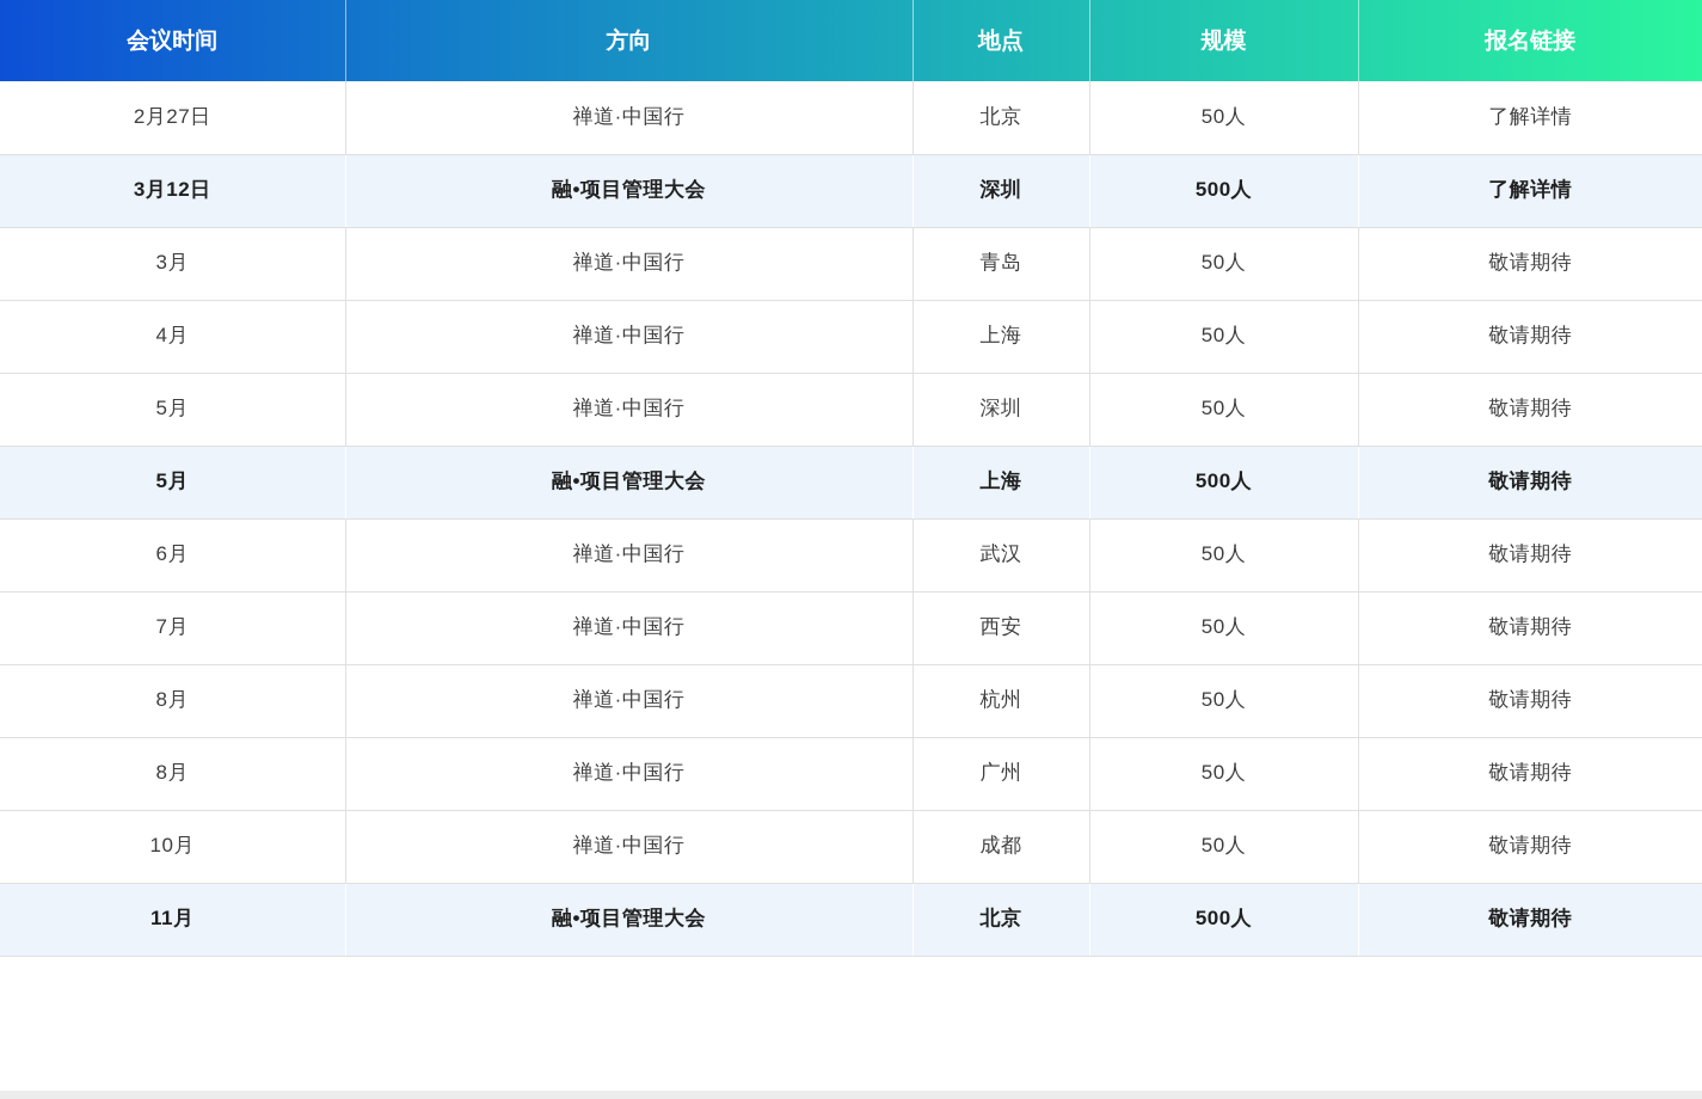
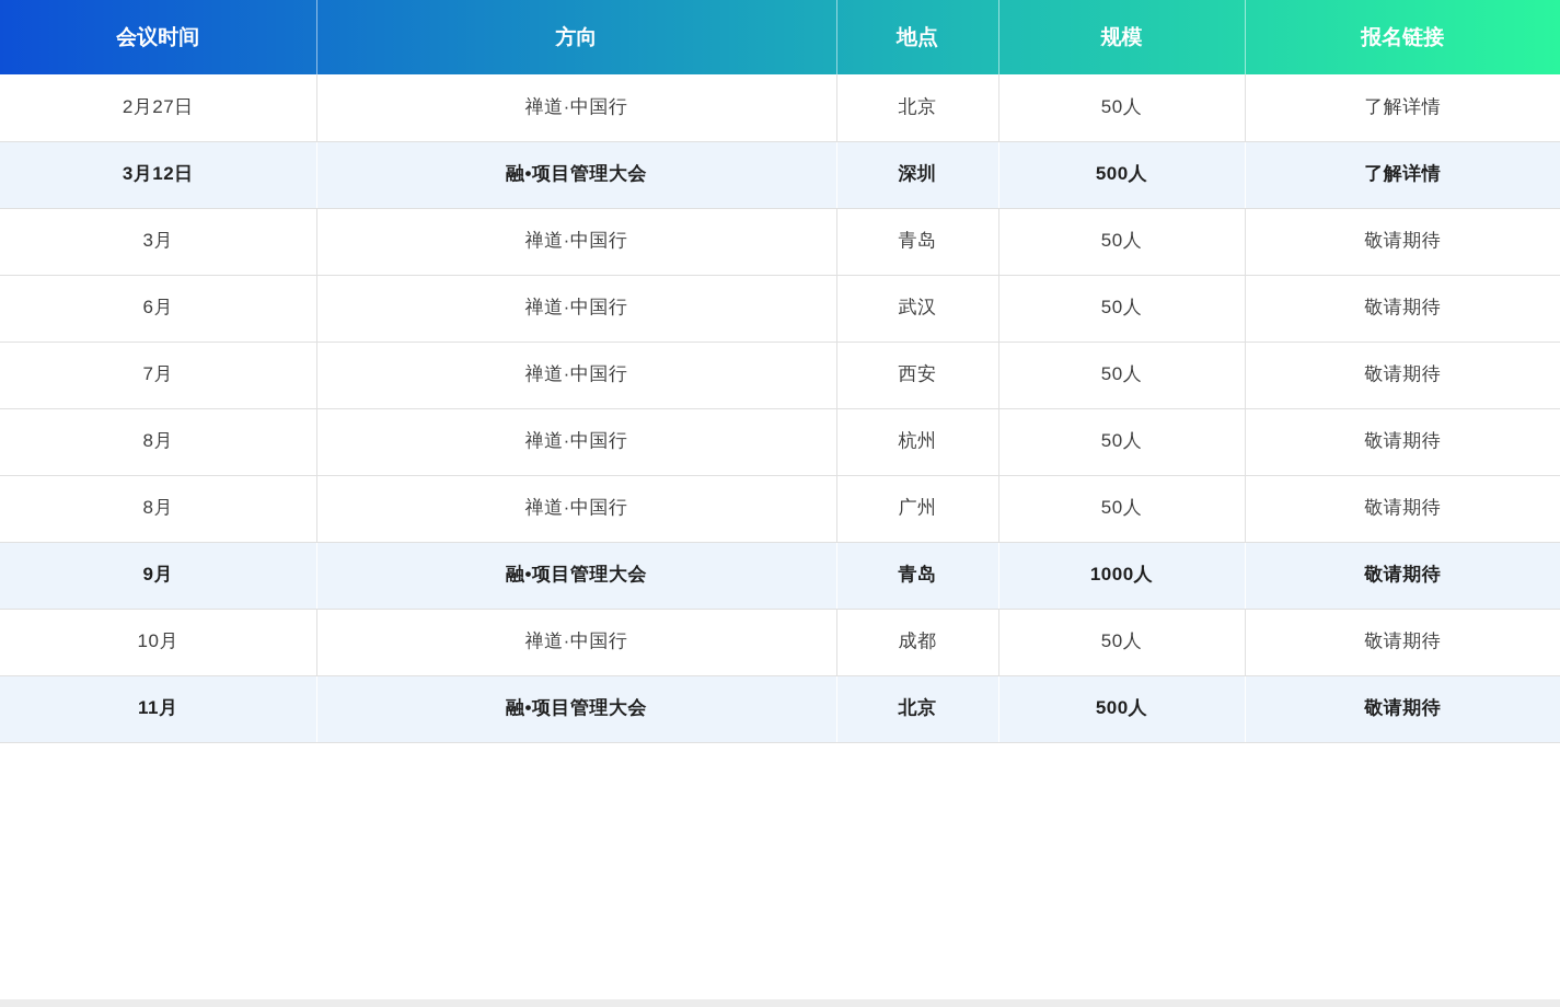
  会议时间	方向	地点	规模	报名链接
  2月27日	禅道·中国行	北京	50人	了解详情
  3月12日	融•项目管理大会	深圳	500人	了解详情
  3月	禅道·中国行	青岛	50人	敬请期待
- 4月	禅道·中国行	上海	50人	敬请期待
- 5月	禅道·中国行	深圳	50人	敬请期待
- 5月	融•项目管理大会	上海	500人	敬请期待
  6月	禅道·中国行	武汉	50人	敬请期待
  7月	禅道·中国行	西安	50人	敬请期待
  8月	禅道·中国行	杭州	50人	敬请期待
  8月	禅道·中国行	广州	50人	敬请期待
+ 9月	融•项目管理大会	青岛	1000人	敬请期待
  10月	禅道·中国行	成都	50人	敬请期待
  11月	融•项目管理大会	北京	500人	敬请期待
